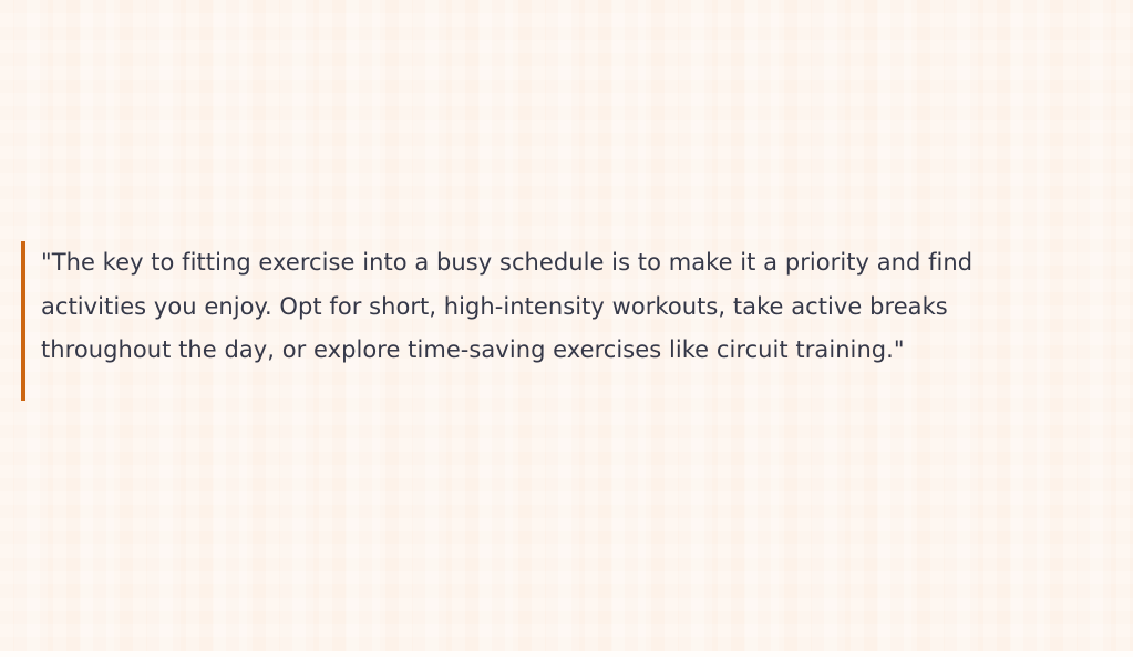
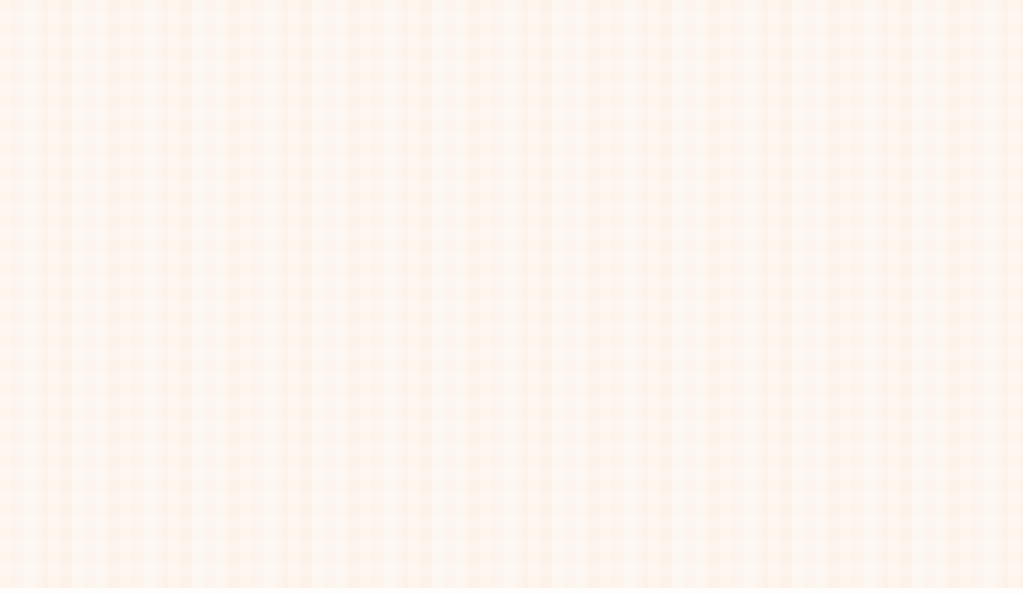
- "The key to fitting exercise into a busy schedule is to make it a priority and find activities you enjoy. Opt for short, high-intensity workouts, take active breaks throughout the day, or explore time-saving exercises like circuit training."
